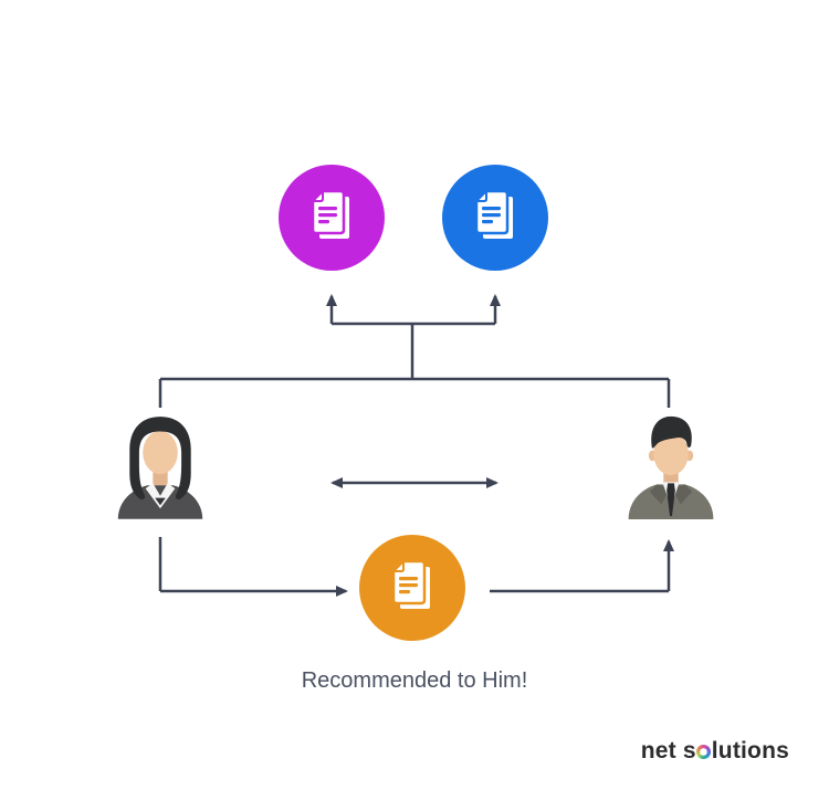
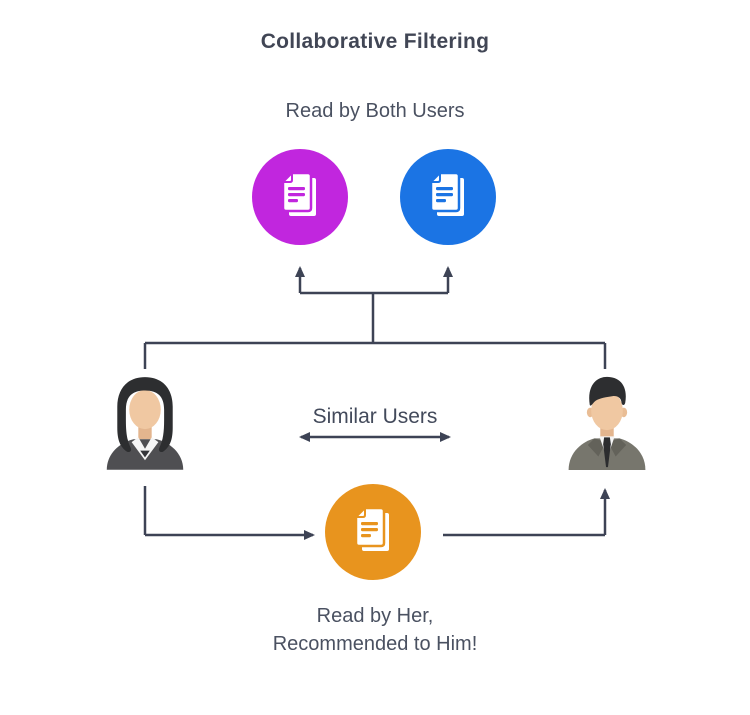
+ Collaborative Filtering
+ Read by Both Users
+ Similar Users
+ Read by Her,
  Recommended to Him!
- net s lutions
